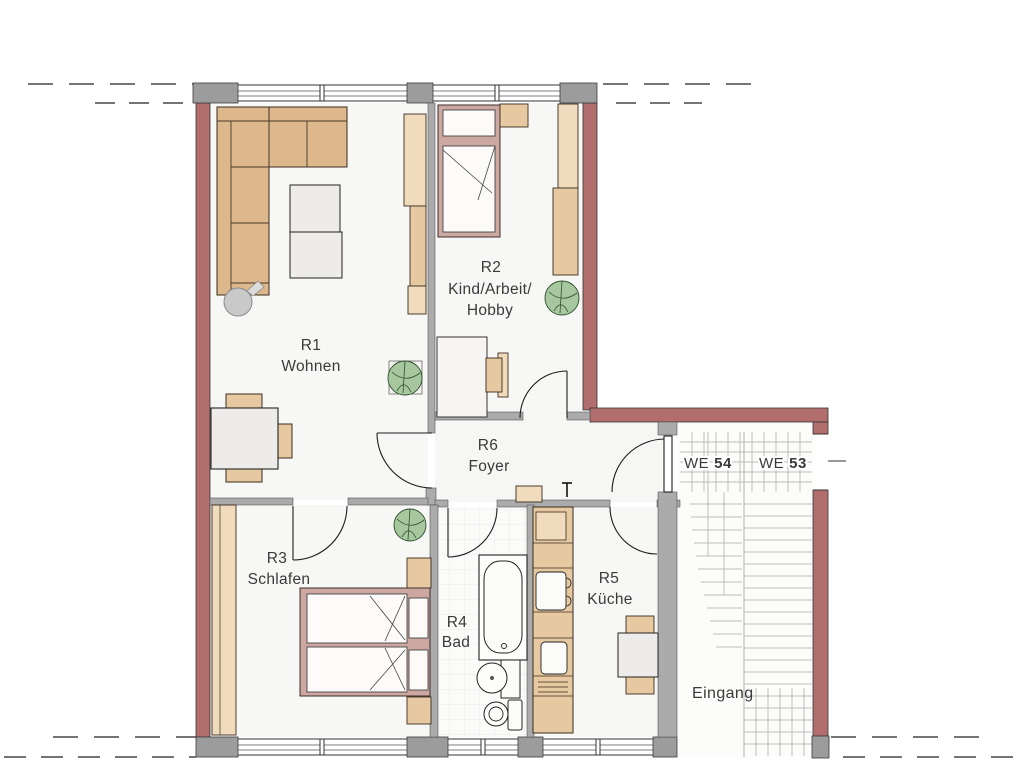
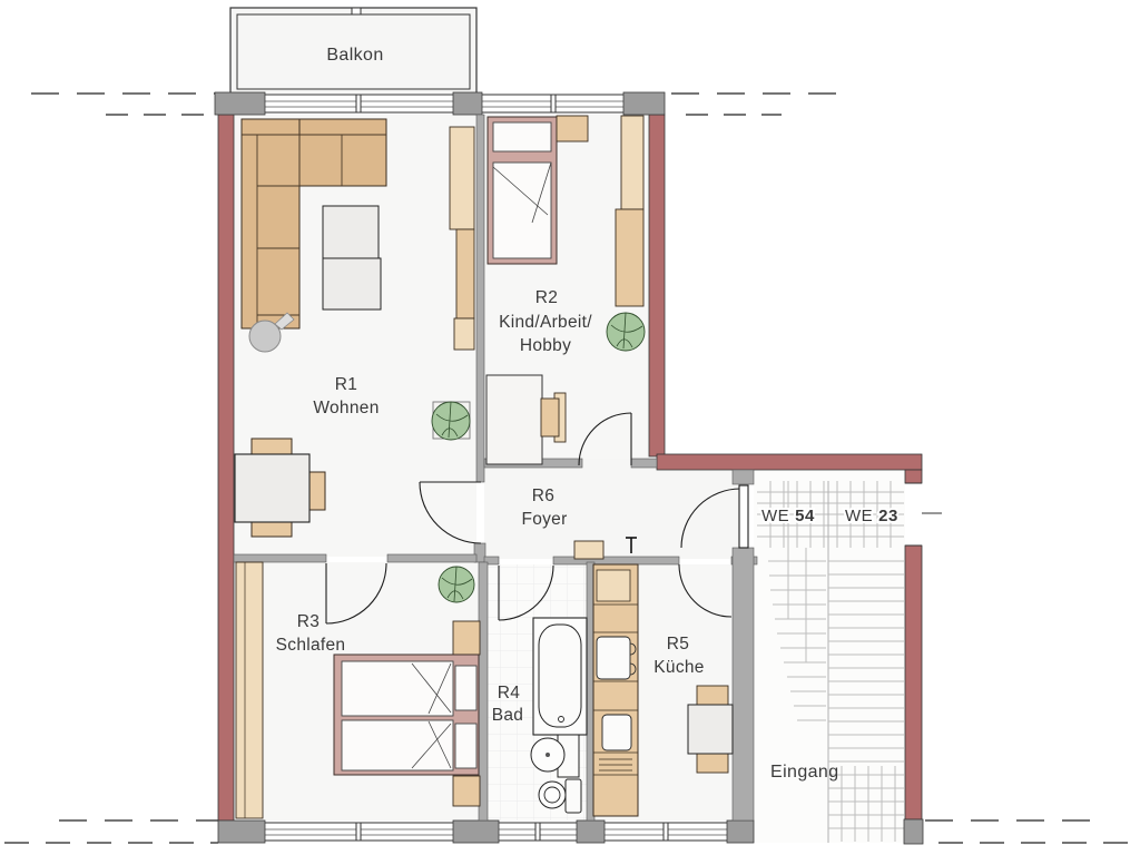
+ Balkon
  R1
  Wohnen
  R2
  Kind/Arbeit/
  Hobby
  R3
  Schlafen
  R4
  Bad
  R5
  Küche
  R6
  Foyer
  WE 54
- WE 53
+ WE 23
  Eingang
